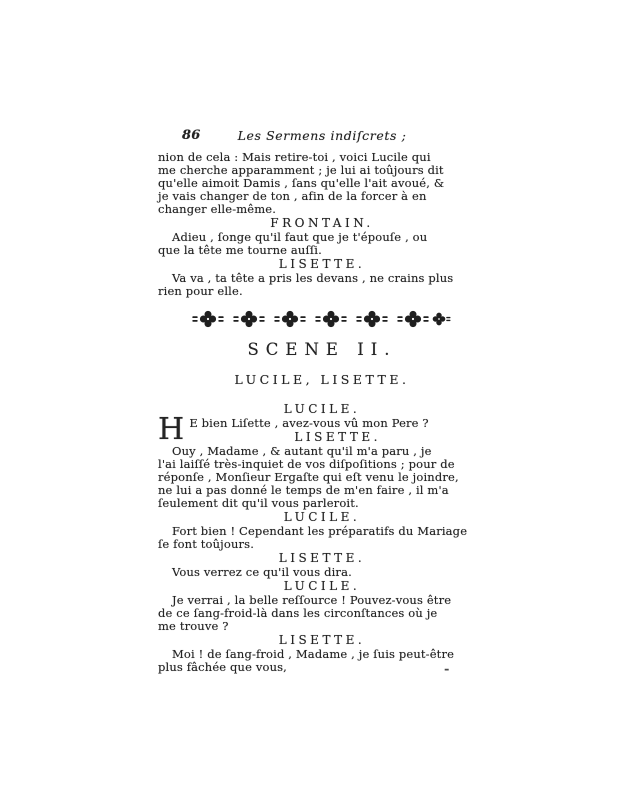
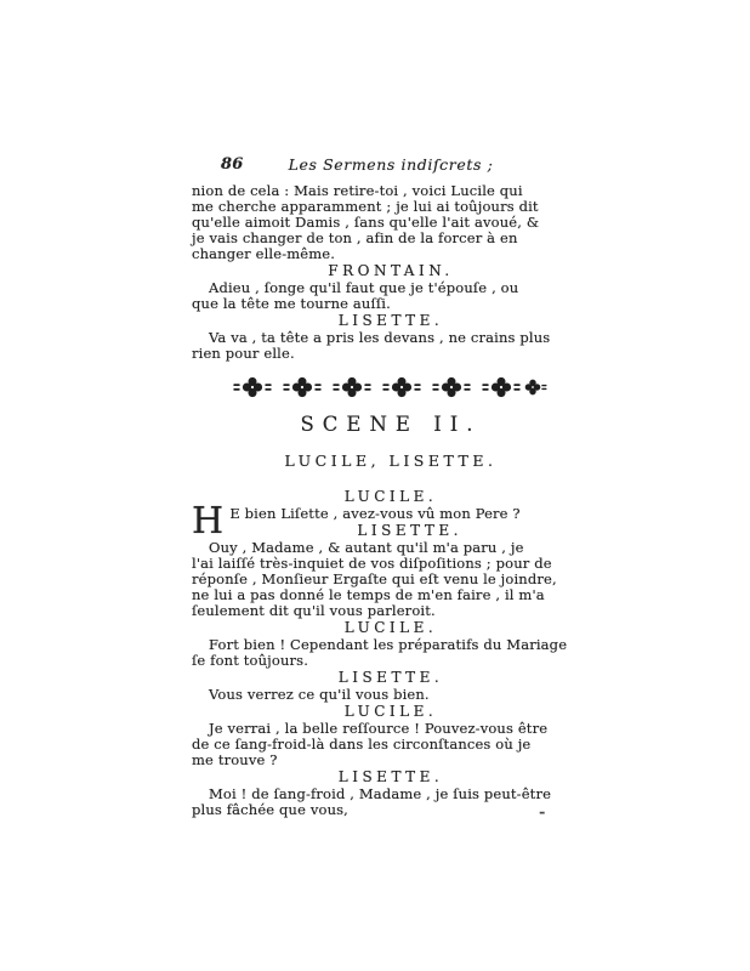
  86
  Les Sermens indiſcrets ;
  nion de cela : Mais retire-toi , voici Lucile qui
  me cherche apparamment ; je lui ai toûjours dit
  qu'elle aimoit Damis , ſans qu'elle l'ait avoué, &
  je vais changer de ton , afin de la forcer à en
  changer elle-même.
  FRONTAIN.
  Adieu , ſonge qu'il faut que je t'épouſe , ou
  que la tête me tourne auſſi.
  LISETTE.
  Va va , ta tête a pris les devans , ne crains plus
  rien pour elle.
  SCENE II.
  LUCILE, LISETTE.
  LUCILE.
  H
  E bien Liſette , avez-vous vû mon Pere ?
  LISETTE.
  Ouy , Madame , & autant qu'il m'a paru , je
  l'ai laiſſé très-inquiet de vos diſpoſitions ; pour de
  réponſe , Monſieur Ergaſte qui eſt venu le joindre,
  ne lui a pas donné le temps de m'en faire , il m'a
  ſeulement dit qu'il vous parleroit.
  LUCILE.
  Fort bien ! Cependant les préparatifs du Mariage
  ſe font toûjours.
  LISETTE.
- Vous verrez ce qu'il vous dira.
+ Vous verrez ce qu'il vous bien.
  LUCILE.
  Je verrai , la belle reſſource ! Pouvez-vous être
  de ce ſang-froid-là dans les circonſtances où je
  me trouve ?
  LISETTE.
  Moi ! de ſang-froid , Madame , je ſuis peut-être
  plus fâchée que vous,
  -
